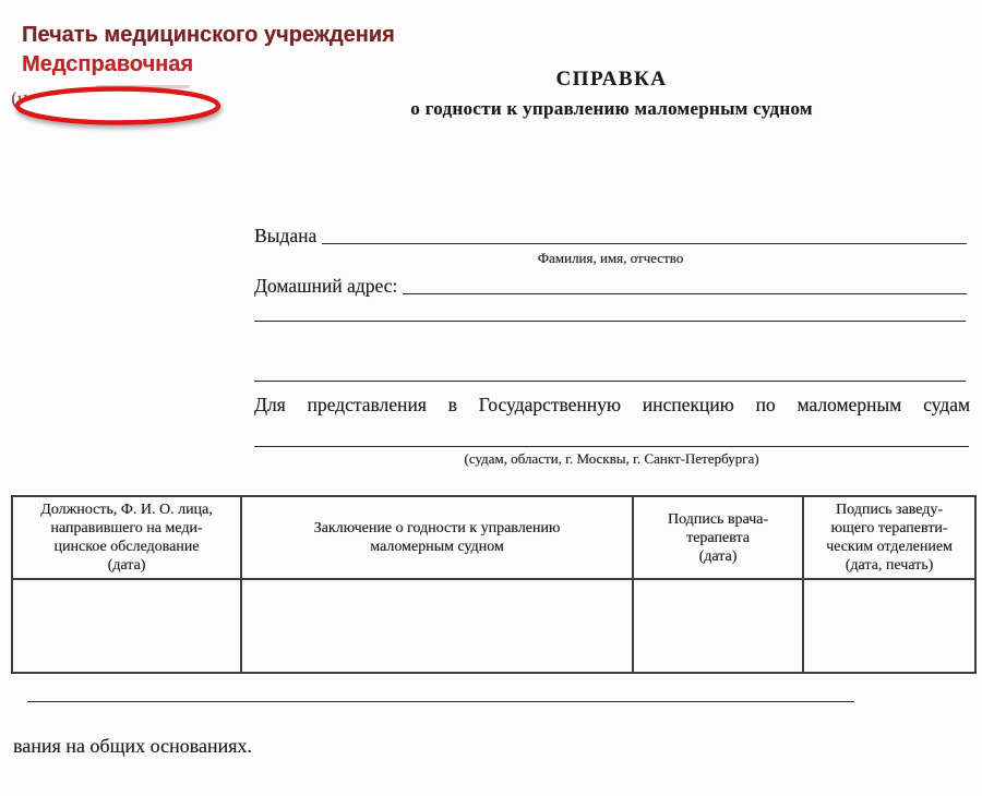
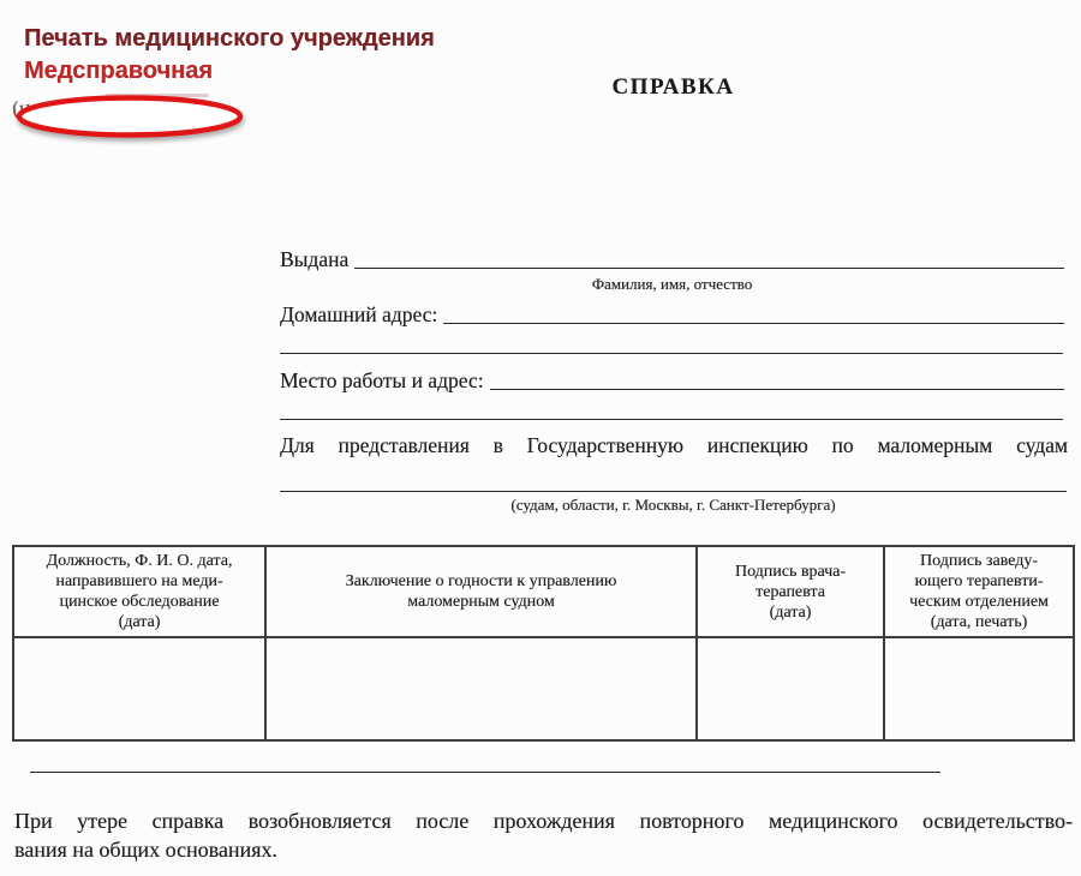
  Печать медицинского учреждения
  Медсправочная
  СПРАВКА
- о годности к управлению маломерным судном
  Выдана
  Фамилия, имя, отчество
  Домашний адрес:
+ Место работы и адрес:
  Для представления в Государственную инспекцию по маломерным судам
  (судам, области, г. Москвы, г. Санкт-Петербурга)
- Должность, Ф. И. О. лица, направившего на меди- цинское обследование (дата)	Заключение о годности к управлению маломерным судном	Подпись врача- терапевта (дата)	Подпись заведу- ющего терапевти- ческим отделением (дата, печать)
+ Должность, Ф. И. О. дата, направившего на меди- цинское обследование (дата)	Заключение о годности к управлению маломерным судном	Подпись врача- терапевта (дата)	Подпись заведу- ющего терапевти- ческим отделением (дата, печать)
+ При утере справка возобновляется после прохождения повторного медицинского освидетельство-
  вания на общих основаниях.
